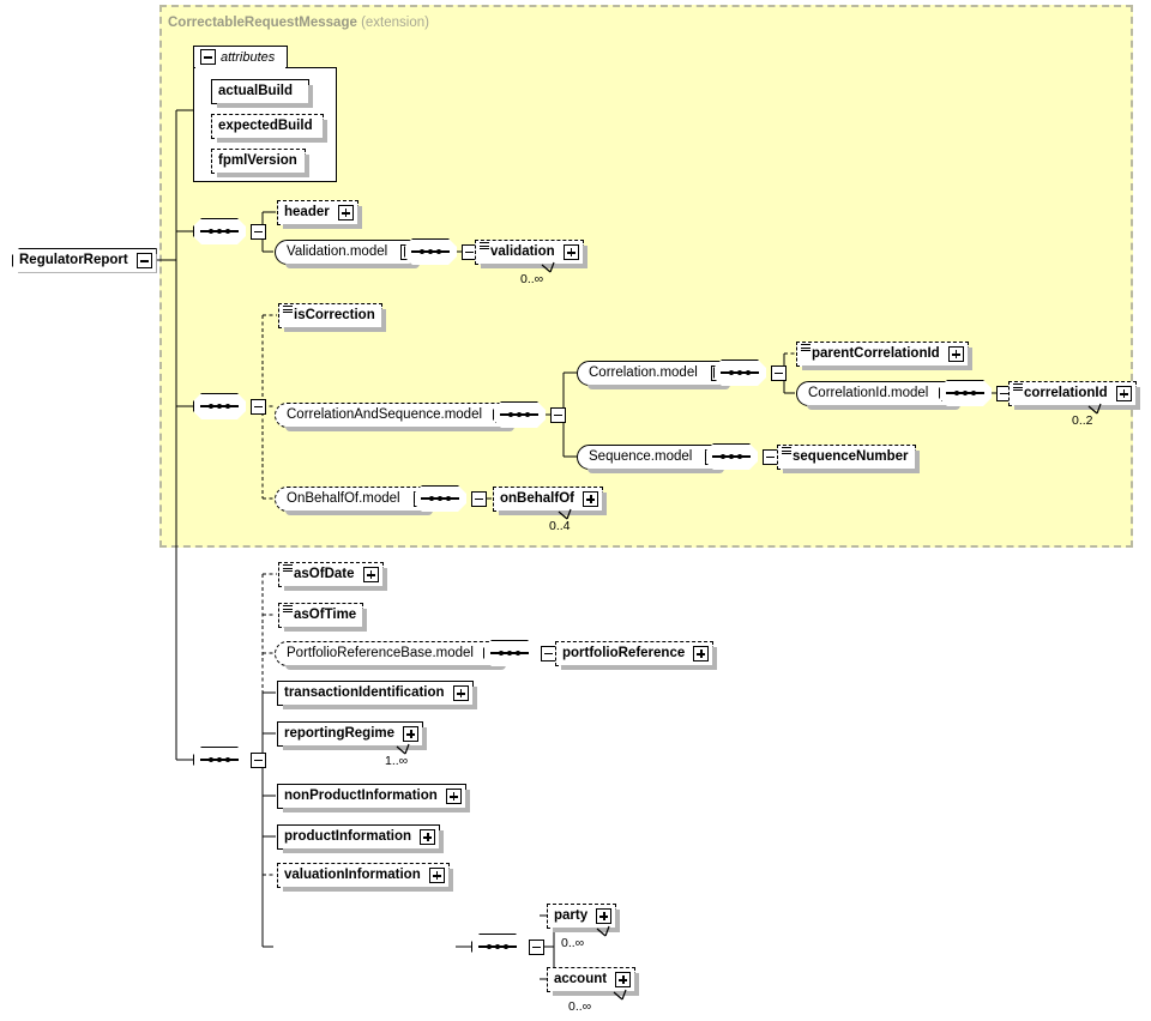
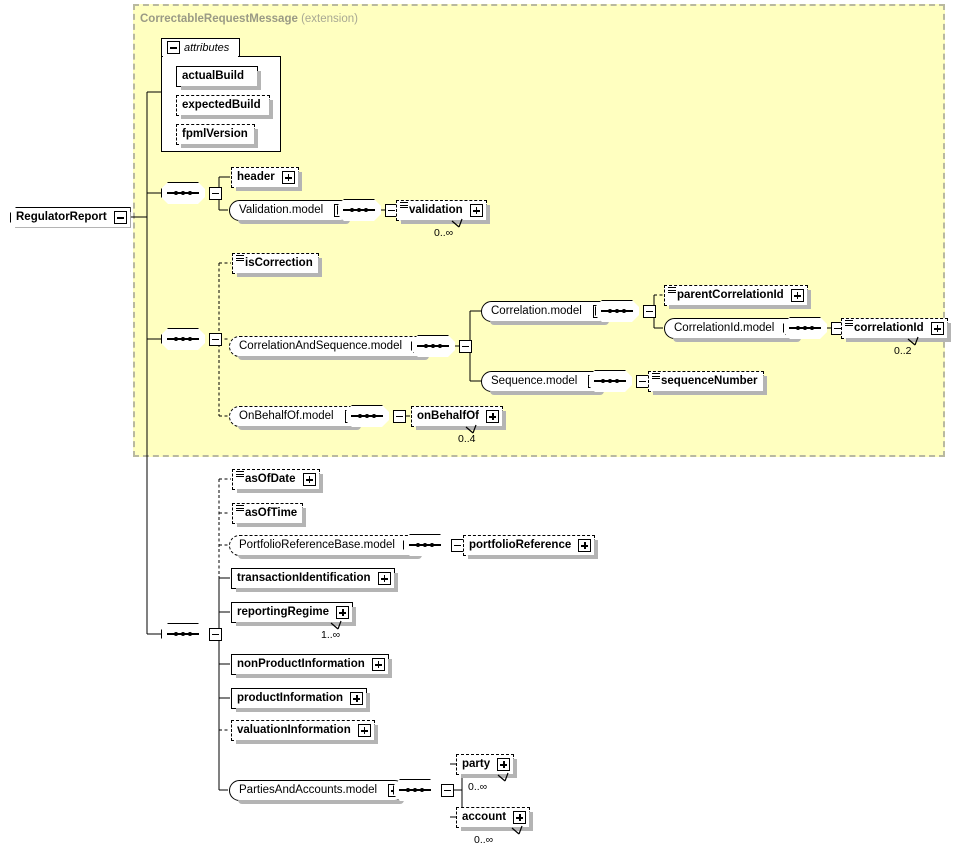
  CorrectableRequestMessage (extension)
  RegulatorReport
  attributes
  actualBuild
  expectedBuild
  fpmlVersion
  header
  Validation.model
  validation
  0..∞
  isCorrection
  CorrelationAndSequence.model
  Correlation.model
  parentCorrelationId
  CorrelationId.model
  correlationId
  0..2
  Sequence.model
  sequenceNumber
  OnBehalfOf.model
  onBehalfOf
  0..4
  asOfDate
  asOfTime
  PortfolioReferenceBase.model
  portfolioReference
  transactionIdentification
  reportingRegime
  1..∞
  nonProductInformation
  productInformation
  valuationInformation
+ PartiesAndAccounts.model
  party
  0..∞
  account
  0..∞
